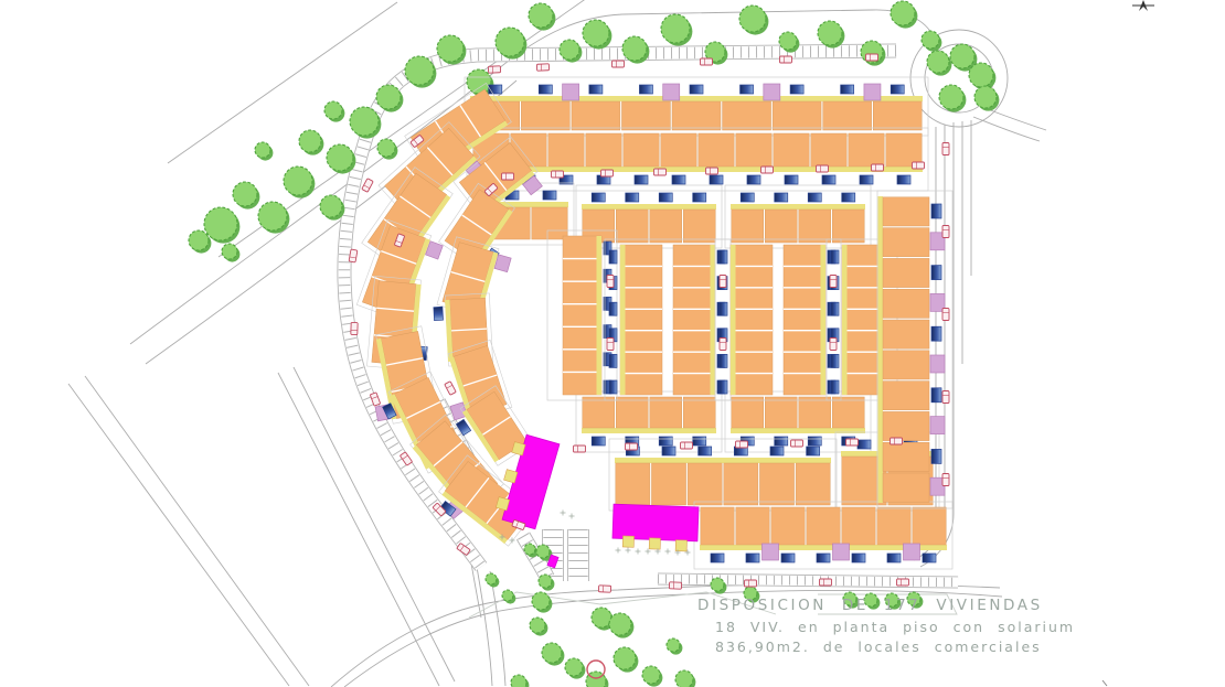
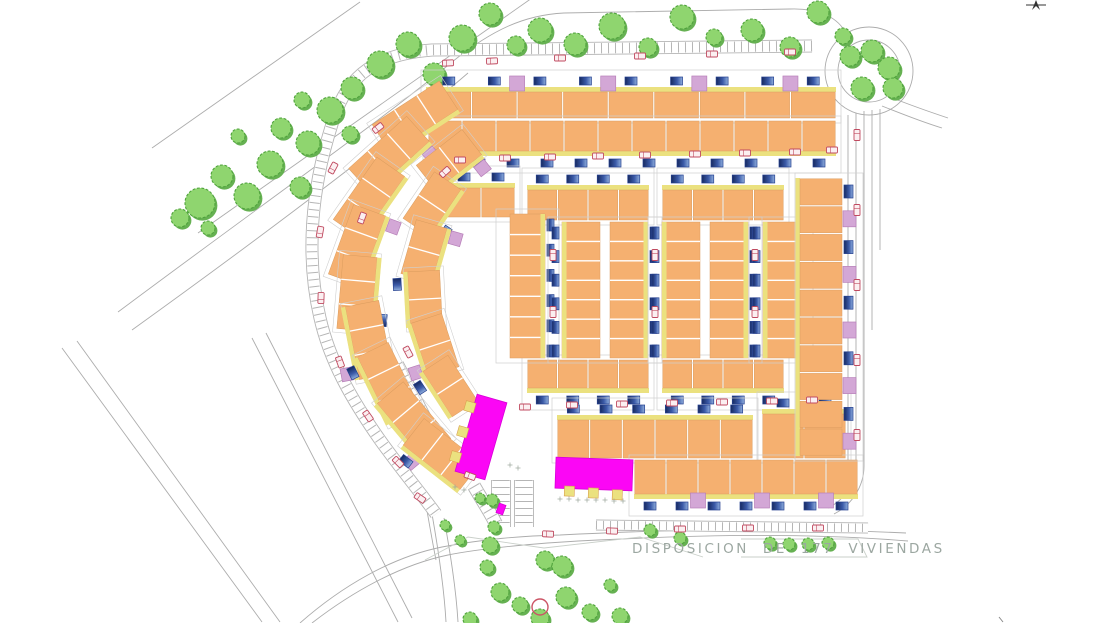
  DISPOSICION DE 177 VIVIENDAS
- 18 VIV. en planta piso con solarium
- 836,90m2. de locales comerciales
